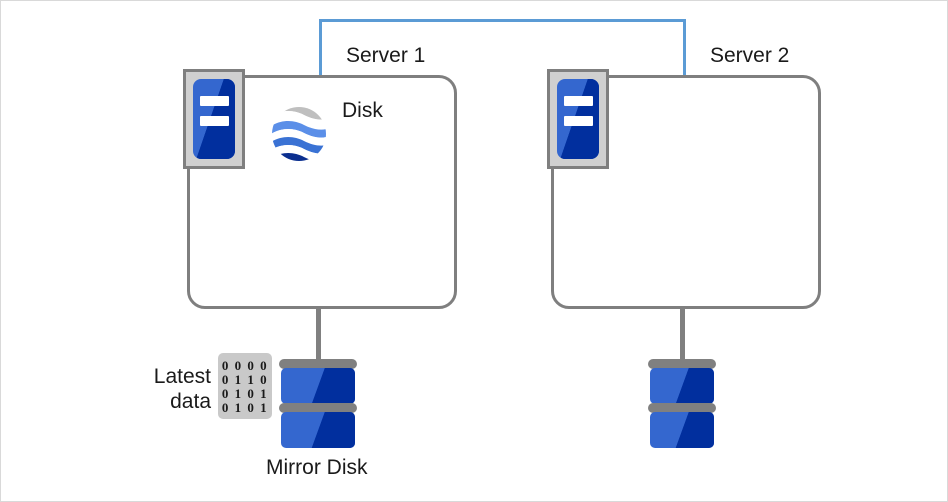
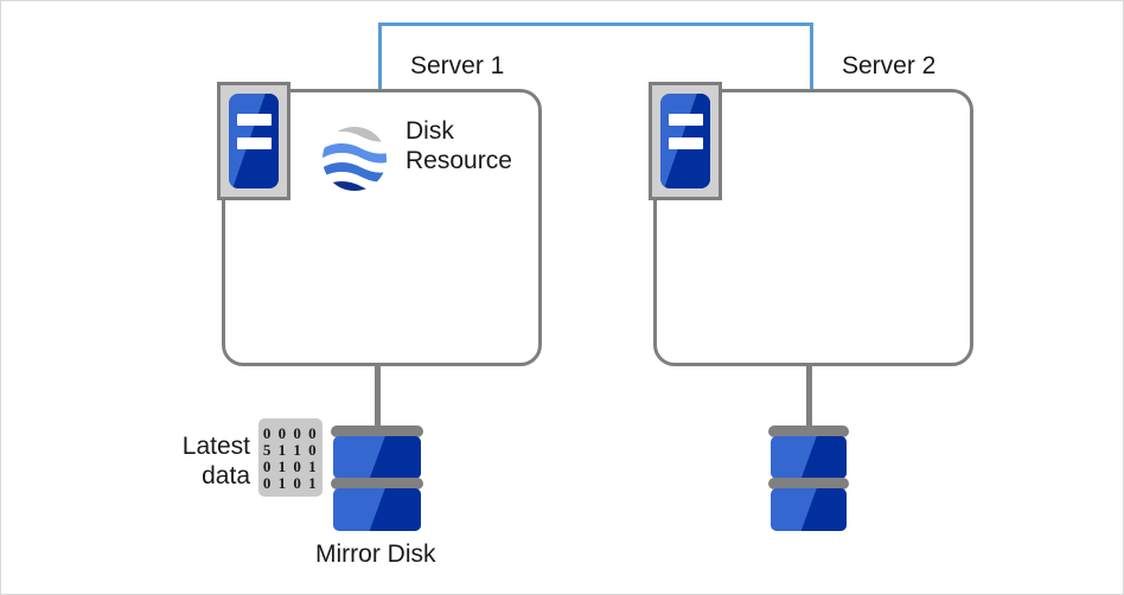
  Server 1
  Disk
+ Resource
  Mirror Disk
  Latest
  data
  0 0 0 0
- 0 1 1 0
+ 5 1 1 0
  0 1 0 1
  0 1 0 1
  Server 2
